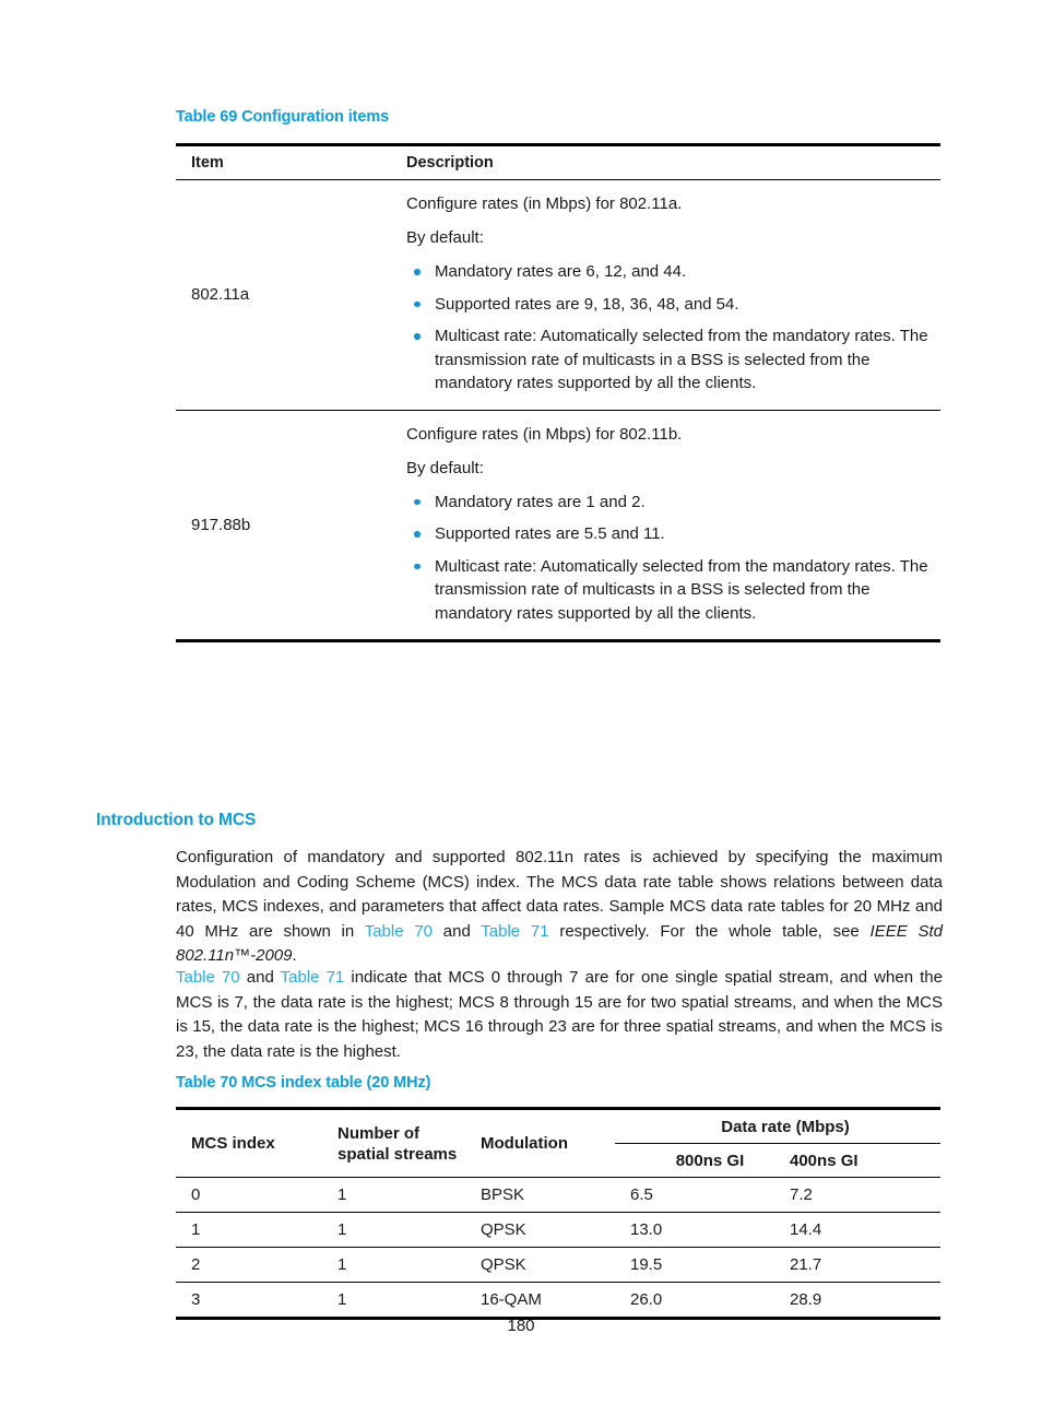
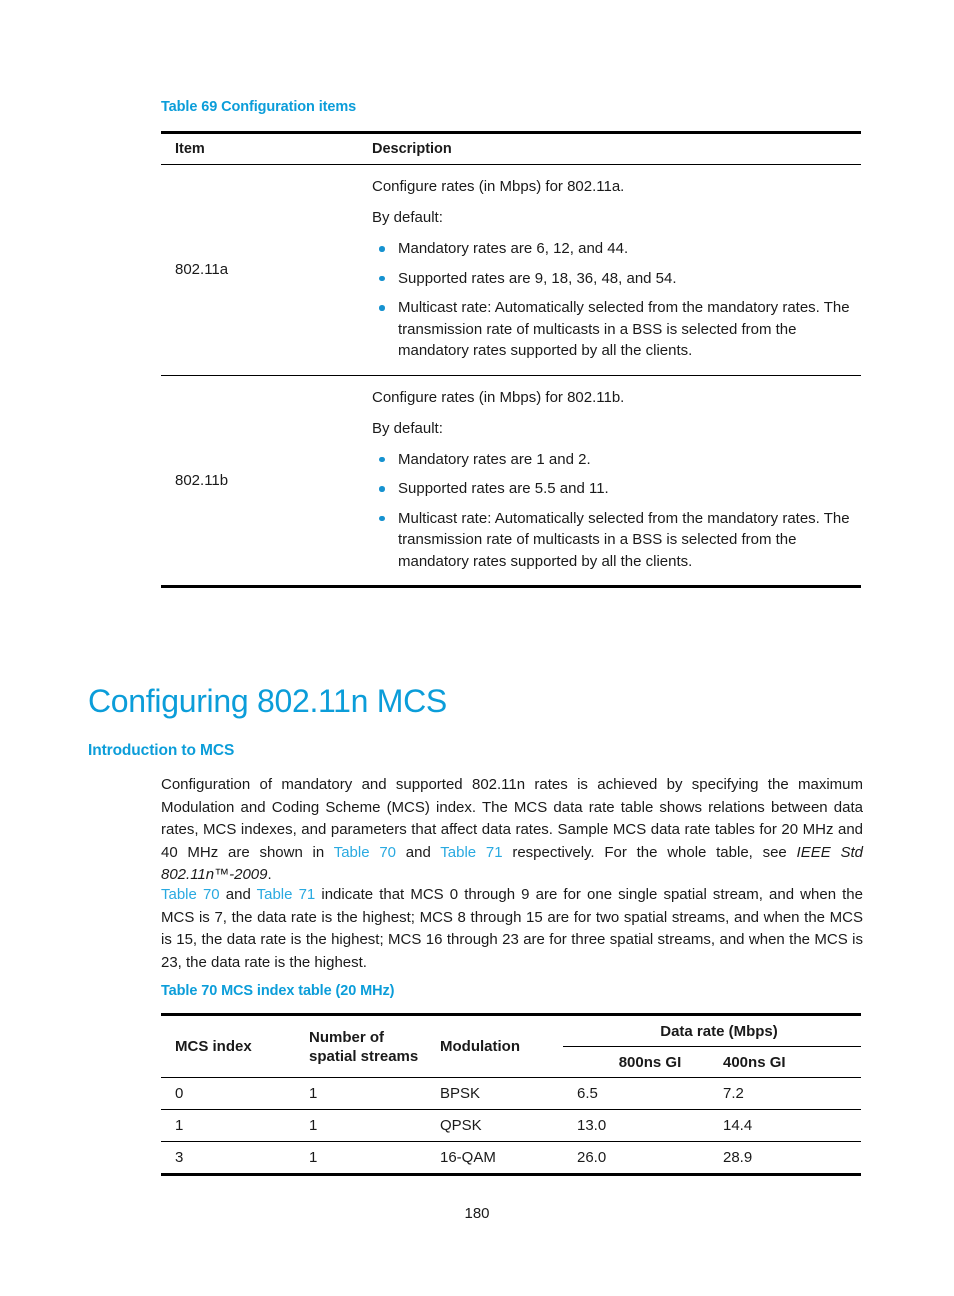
  Table 69 Configuration items
  Item	Description
  802.11a	Configure rates (in Mbps) for 802.11a. By default: Mandatory rates are 6, 12, and 44. Supported rates are 9, 18, 36, 48, and 54. Multicast rate: Automatically selected from the mandatory rates. The transmission rate of multicasts in a BSS is selected from the mandatory rates supported by all the clients.
- 917.88b	Configure rates (in Mbps) for 802.11b. By default: Mandatory rates are 1 and 2. Supported rates are 5.5 and 11. Multicast rate: Automatically selected from the mandatory rates. The transmission rate of multicasts in a BSS is selected from the mandatory rates supported by all the clients.
+ 802.11b	Configure rates (in Mbps) for 802.11b. By default: Mandatory rates are 1 and 2. Supported rates are 5.5 and 11. Multicast rate: Automatically selected from the mandatory rates. The transmission rate of multicasts in a BSS is selected from the mandatory rates supported by all the clients.
+ Configuring 802.11n MCS
  Introduction to MCS
  Configuration of mandatory and supported 802.11n rates is achieved by specifying the maximum Modulation and Coding Scheme (MCS) index. The MCS data rate table shows relations between data rates, MCS indexes, and parameters that affect data rates. Sample MCS data rate tables for 20 MHz and 40 MHz are shown in Table 70 and Table 71 respectively. For the whole table, see IEEE Std 802.11n™-2009.
- Table 70 and Table 71 indicate that MCS 0 through 7 are for one single spatial stream, and when the MCS is 7, the data rate is the highest; MCS 8 through 15 are for two spatial streams, and when the MCS is 15, the data rate is the highest; MCS 16 through 23 are for three spatial streams, and when the MCS is 23, the data rate is the highest.
+ Table 70 and Table 71 indicate that MCS 0 through 9 are for one single spatial stream, and when the MCS is 7, the data rate is the highest; MCS 8 through 15 are for two spatial streams, and when the MCS is 15, the data rate is the highest; MCS 16 through 23 are for three spatial streams, and when the MCS is 23, the data rate is the highest.
  Table 70 MCS index table (20 MHz)
  MCS index	Number ofspatial streams	Modulation	Data rate (Mbps) 800ns GI 400ns GI
  0	1	BPSK	6.5 7.2
  1	1	QPSK	13.0 14.4
- 2	1	QPSK	19.5 21.7
  3	1	16-QAM	26.0 28.9
  180
